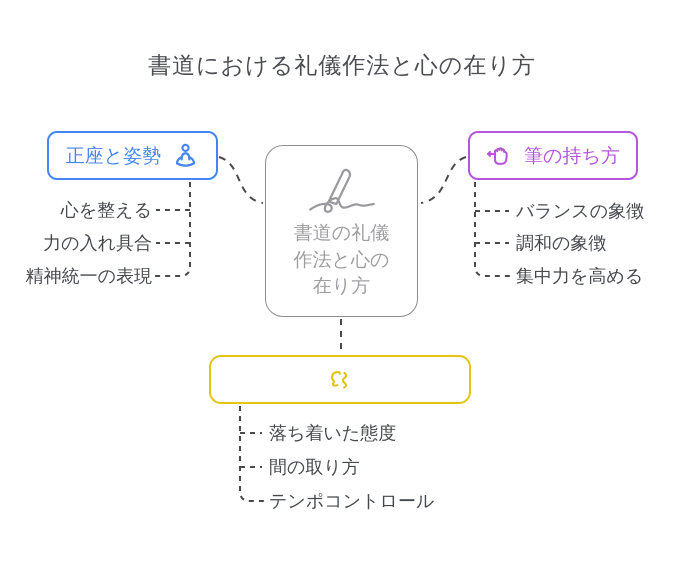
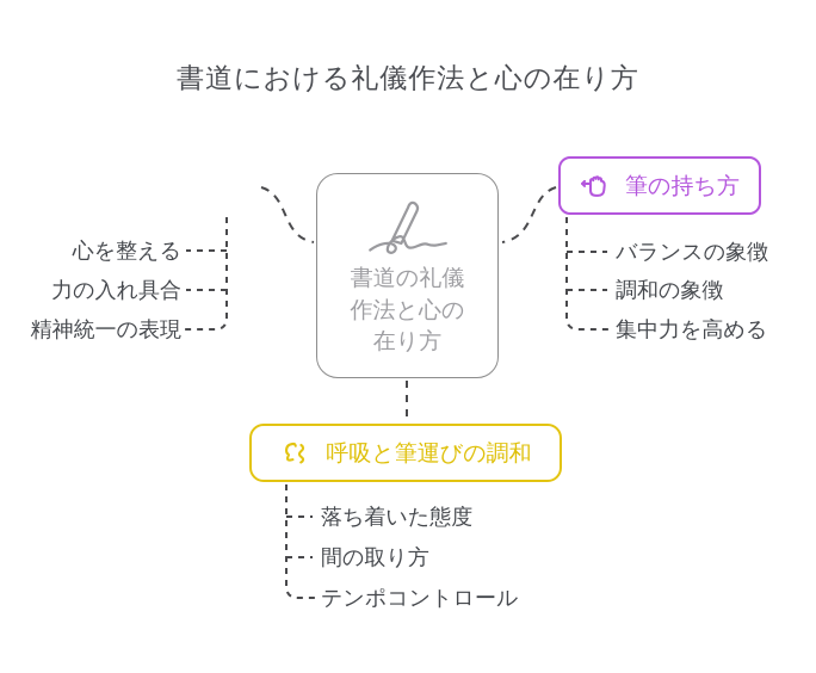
  書道における礼儀作法と心の在り方
  書道の礼儀作法と心の在り方
- 正座と姿勢
  筆の持ち方
+ 呼吸と筆運びの調和
  心を整える
  力の入れ具合
  精神統一の表現
  バランスの象徴
  調和の象徴
  集中力を高める
  落ち着いた態度
  間の取り方
  テンポコントロール
